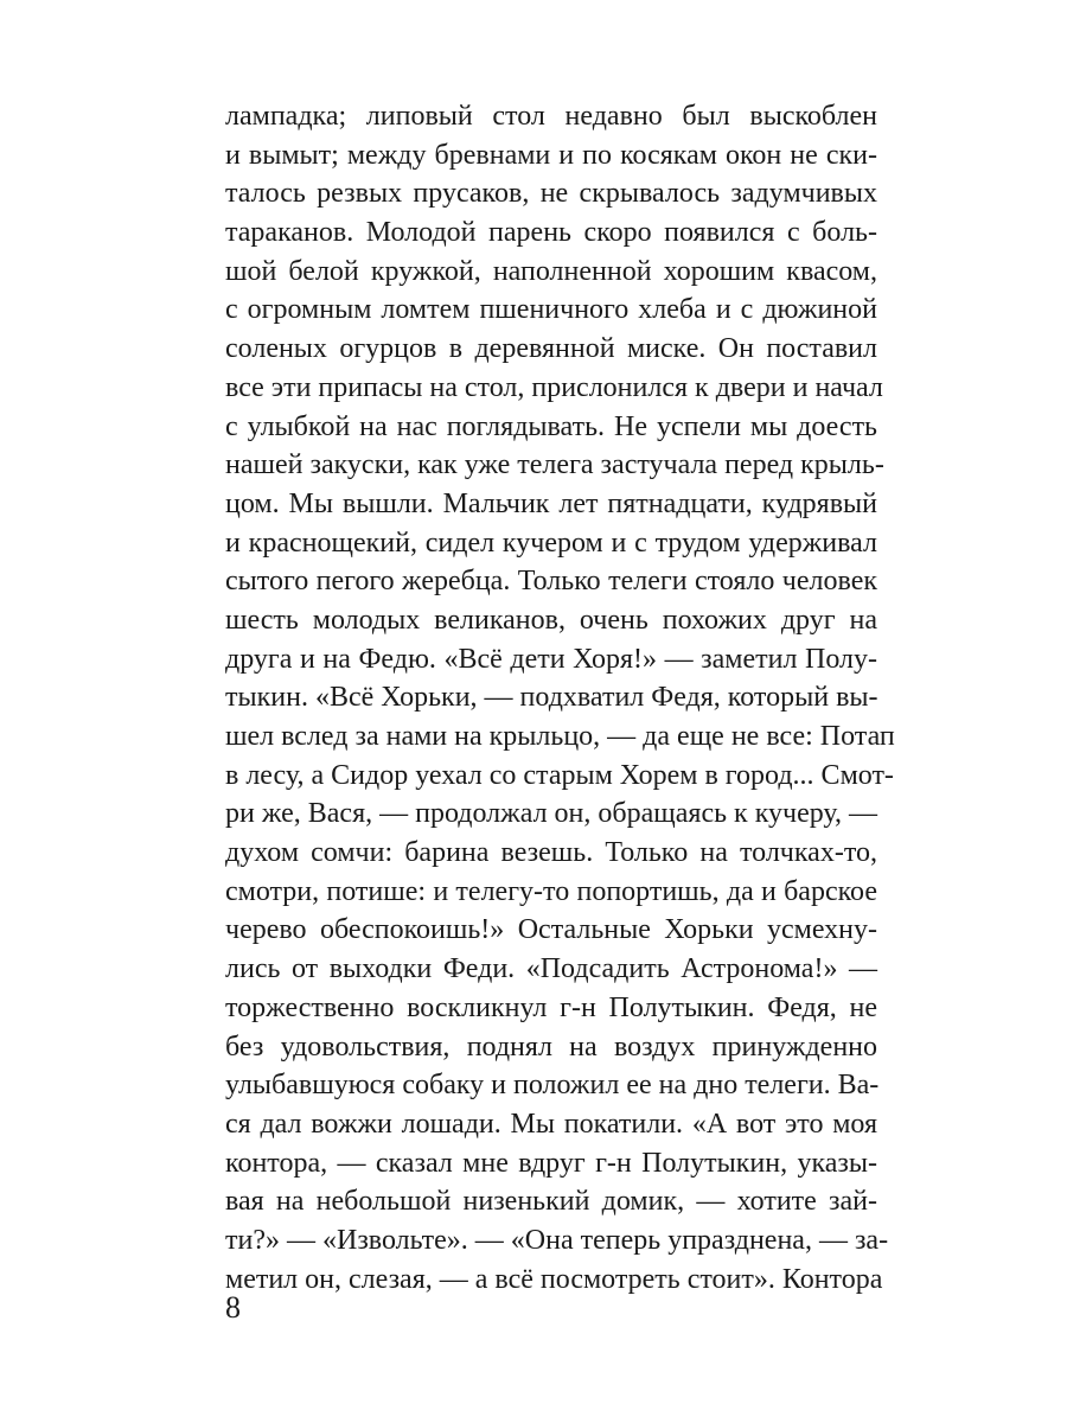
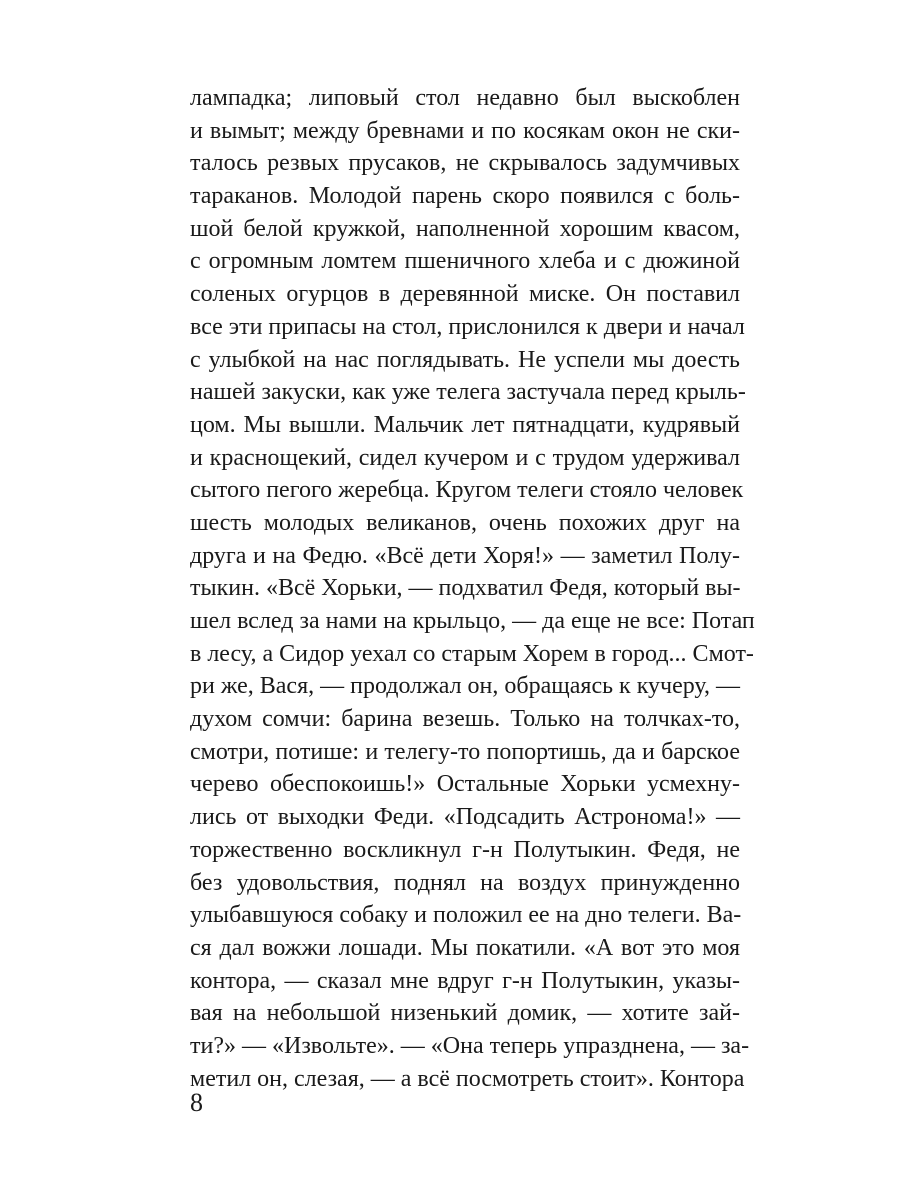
  лампадка; липовый стол недавно был выскоблен
  и вымыт; между бревнами и по косякам окон не ски-
  талось резвых прусаков, не скрывалось задумчивых
  тараканов. Молодой парень скоро появился с боль-
  шой белой кружкой, наполненной хорошим квасом,
  с огромным ломтем пшеничного хлеба и с дюжиной
  соленых огурцов в деревянной миске. Он поставил
  все эти припасы на стол, прислонился к двери и начал
  с улыбкой на нас поглядывать. Не успели мы доесть
  нашей закуски, как уже телега застучала перед крыль-
  цом. Мы вышли. Мальчик лет пятнадцати, кудрявый
  и краснощекий, сидел кучером и с трудом удерживал
- сытого пегого жеребца. Только телеги стояло человек
+ сытого пегого жеребца. Кругом телеги стояло человек
  шесть молодых великанов, очень похожих друг на
  друга и на Федю. «Всё дети Хоря!» — заметил Полу-
  тыкин. «Всё Хорьки, — подхватил Федя, который вы-
  шел вслед за нами на крыльцо, — да еще не все: Потап
  в лесу, а Сидор уехал со старым Хорем в город... Смот-
  ри же, Вася, — продолжал он, обращаясь к кучеру, —
  духом сомчи: барина везешь. Только на толчках-то,
  смотри, потише: и телегу-то попортишь, да и барское
  черево обеспокоишь!» Остальные Хорьки усмехну-
  лись от выходки Феди. «Подсадить Астронома!» —
  торжественно воскликнул г-н Полутыкин. Федя, не
  без удовольствия, поднял на воздух принужденно
  улыбавшуюся собаку и положил ее на дно телеги. Ва-
  ся дал вожжи лошади. Мы покатили. «А вот это моя
  контора, — сказал мне вдруг г-н Полутыкин, указы-
  вая на небольшой низенький домик, — хотите зай-
  ти?» — «Извольте». — «Она теперь упразднена, — за-
  метил он, слезая, — а всё посмотреть стоит». Контора
  8
